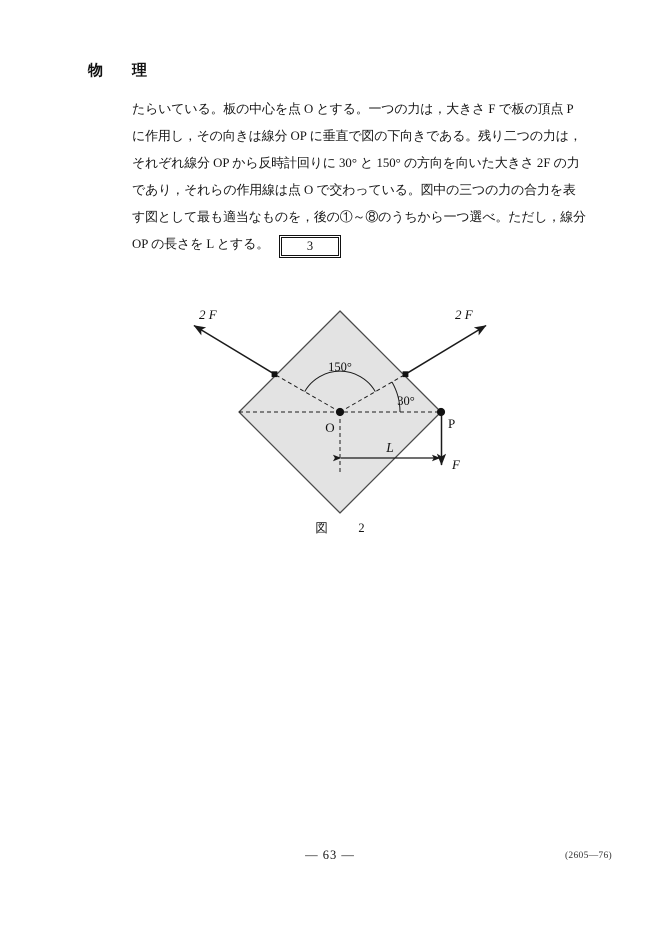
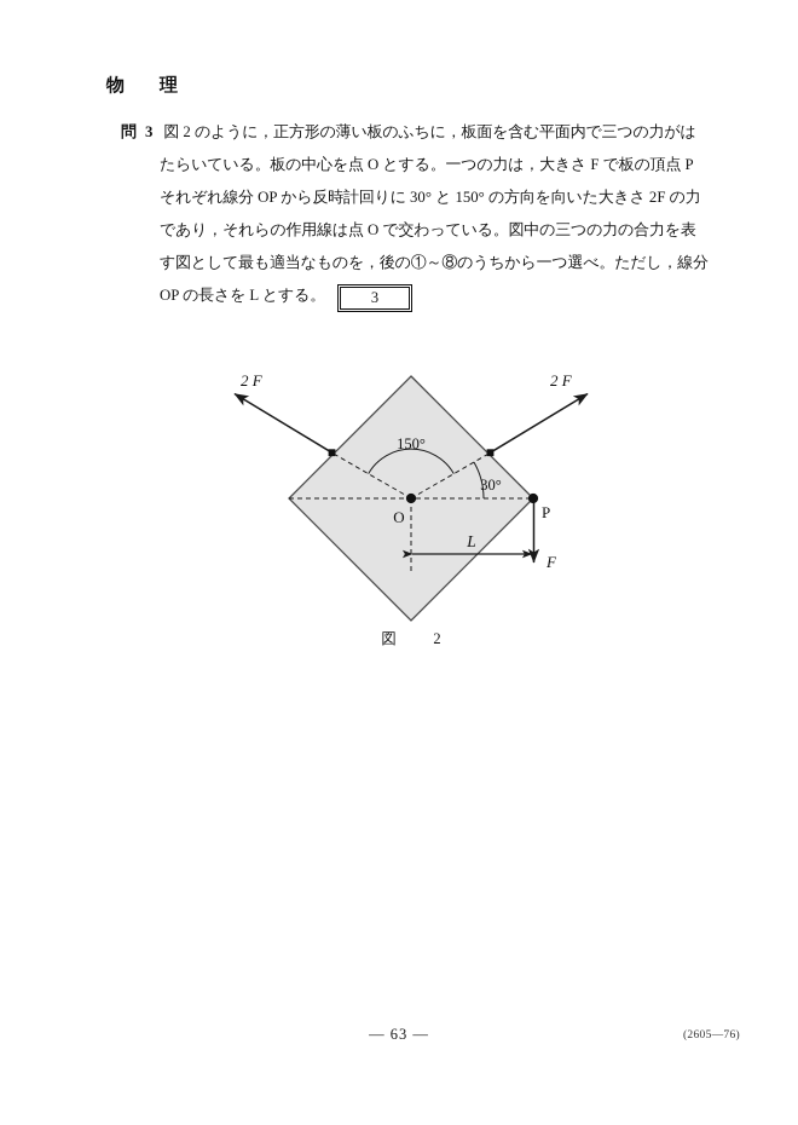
  物 理
+ 問 3 図 2 のように，正方形の薄い板のふちに，板面を含む平面内で三つの力がは
  たらいている。板の中心を点 O とする。一つの力は，大きさ F で板の頂点 P
- に作用し，その向きは線分 OP に垂直で図の下向きである。残り二つの力は，
  それぞれ線分 OP から反時計回りに 30° と 150° の方向を向いた大きさ 2F の力
  であり，それらの作用線は点 O で交わっている。図中の三つの力の合力を表
  す図として最も適当なものを，後の①～⑧のうちから一つ選べ。ただし，線分
  OP の長さを L とする。 3
  O
  P
  F
  2 F
  2 F
  150°
  30°
  L
  図 2
  — 63 —
  (2605—76)
